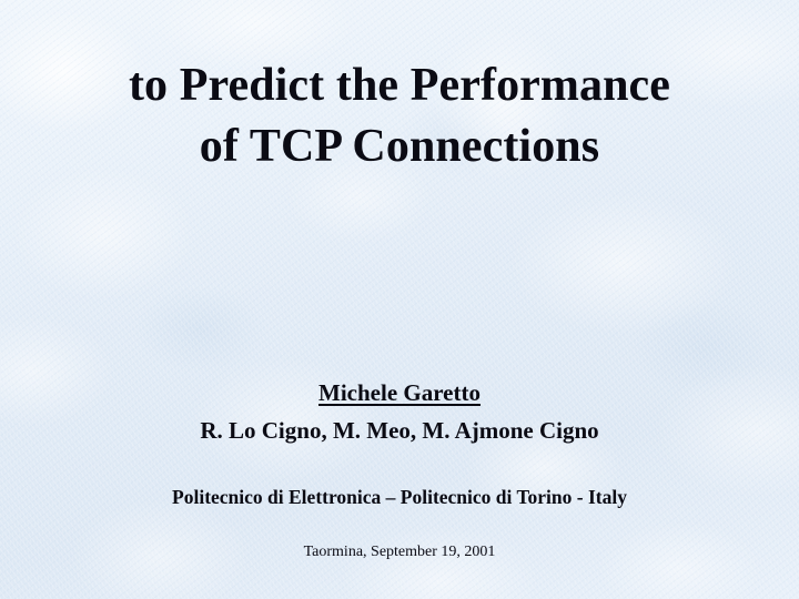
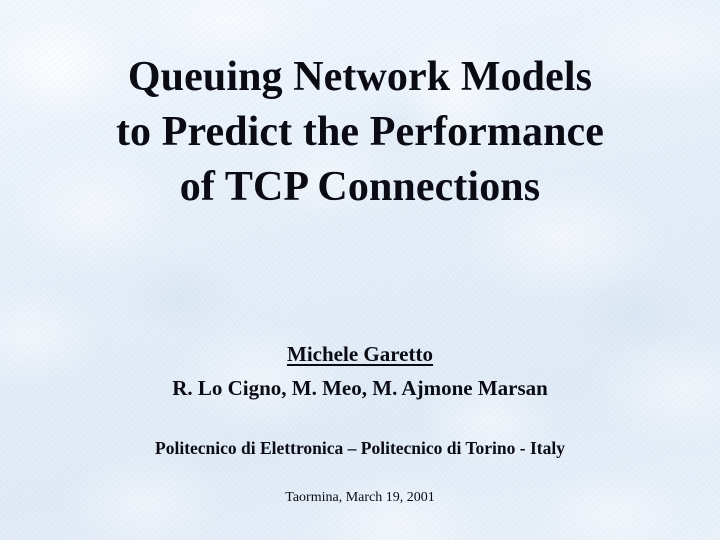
+ Queuing Network Models
  to Predict the Performance
  of TCP Connections
  Michele Garetto
- R. Lo Cigno, M. Meo, M. Ajmone Cigno
+ R. Lo Cigno, M. Meo, M. Ajmone Marsan
  Politecnico di Elettronica – Politecnico di Torino - Italy
- Taormina, September 19, 2001
+ Taormina, March 19, 2001
